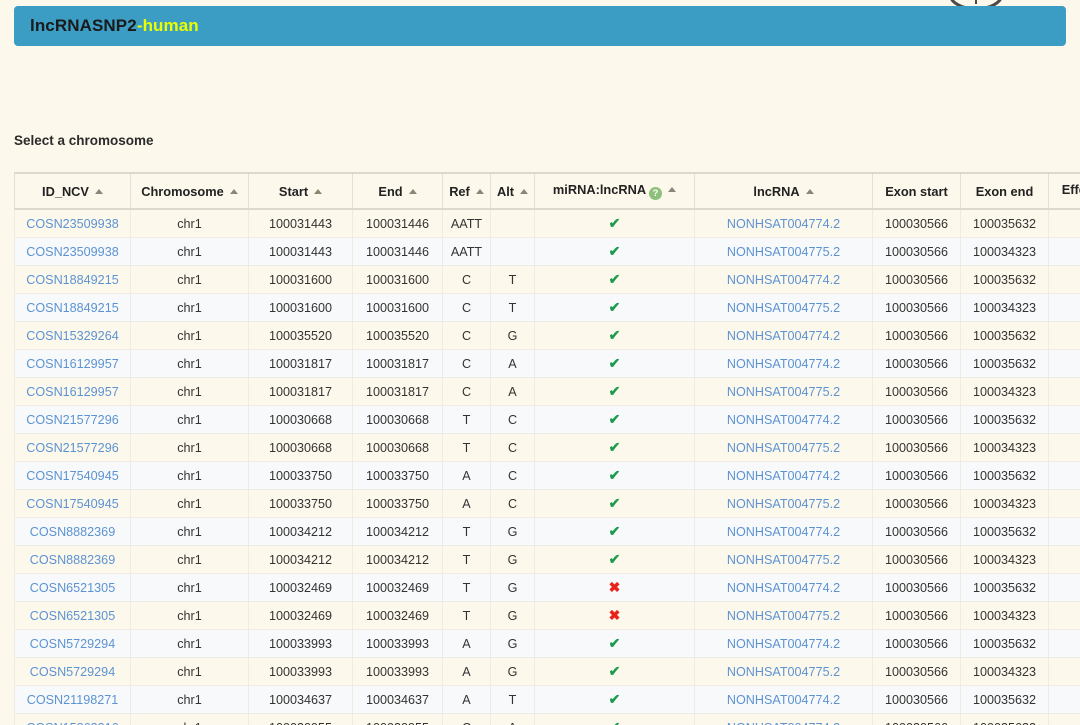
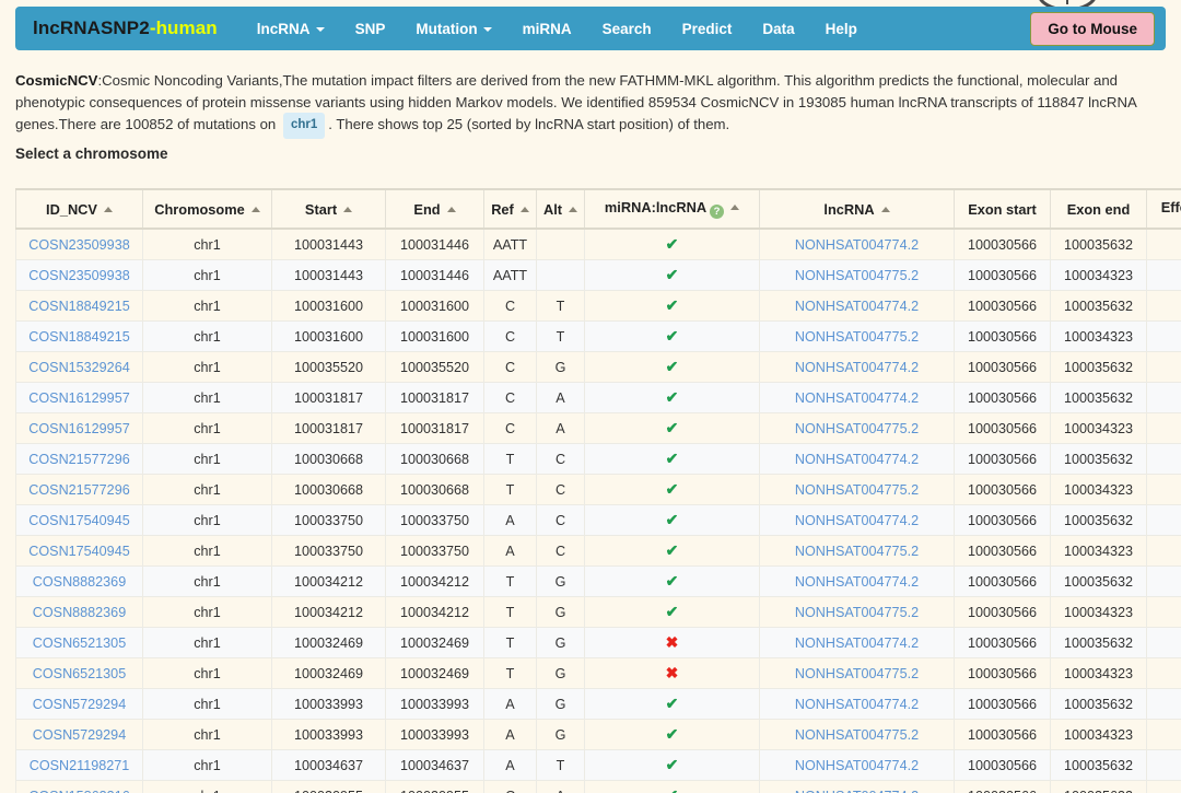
  lncRNASNP2-human
+ lncRNA
+ SNP
+ Mutation
+ miRNA
+ Search
+ Predict
+ Data
+ Help
+ Go to Mouse
+ CosmicNCV:Cosmic Noncoding Variants,The mutation impact filters are derived from the new FATHMM-MKL algorithm. This algorithm predicts the functional, molecular and phenotypic consequences of protein missense variants using hidden Markov models. We identified 859534 CosmicNCV in 193085 human lncRNA transcripts of 118847 lncRNA genes.There are 100852 of mutations on chr1 . There shows top 25 (sorted by lncRNA start position) of them.
  Select a chromosome
  ID_NCV	Chromosome	Start	End	Ref	Alt	miRNA:lncRNA ?	lncRNA	Exon start	Exon end	Eff
  COSN23509938	chr1	100031443	100031446	AATT		✔	NONHSAT004774.2	100030566	100035632
  COSN23509938	chr1	100031443	100031446	AATT		✔	NONHSAT004775.2	100030566	100034323
  COSN18849215	chr1	100031600	100031600	C	T	✔	NONHSAT004774.2	100030566	100035632
  COSN18849215	chr1	100031600	100031600	C	T	✔	NONHSAT004775.2	100030566	100034323
  COSN15329264	chr1	100035520	100035520	C	G	✔	NONHSAT004774.2	100030566	100035632
  COSN16129957	chr1	100031817	100031817	C	A	✔	NONHSAT004774.2	100030566	100035632
  COSN16129957	chr1	100031817	100031817	C	A	✔	NONHSAT004775.2	100030566	100034323
  COSN21577296	chr1	100030668	100030668	T	C	✔	NONHSAT004774.2	100030566	100035632
  COSN21577296	chr1	100030668	100030668	T	C	✔	NONHSAT004775.2	100030566	100034323
  COSN17540945	chr1	100033750	100033750	A	C	✔	NONHSAT004774.2	100030566	100035632
  COSN17540945	chr1	100033750	100033750	A	C	✔	NONHSAT004775.2	100030566	100034323
  COSN8882369	chr1	100034212	100034212	T	G	✔	NONHSAT004774.2	100030566	100035632
  COSN8882369	chr1	100034212	100034212	T	G	✔	NONHSAT004775.2	100030566	100034323
  COSN6521305	chr1	100032469	100032469	T	G	✖	NONHSAT004774.2	100030566	100035632
  COSN6521305	chr1	100032469	100032469	T	G	✖	NONHSAT004775.2	100030566	100034323
  COSN5729294	chr1	100033993	100033993	A	G	✔	NONHSAT004774.2	100030566	100035632
  COSN5729294	chr1	100033993	100033993	A	G	✔	NONHSAT004775.2	100030566	100034323
  COSN21198271	chr1	100034637	100034637	A	T	✔	NONHSAT004774.2	100030566	100035632
